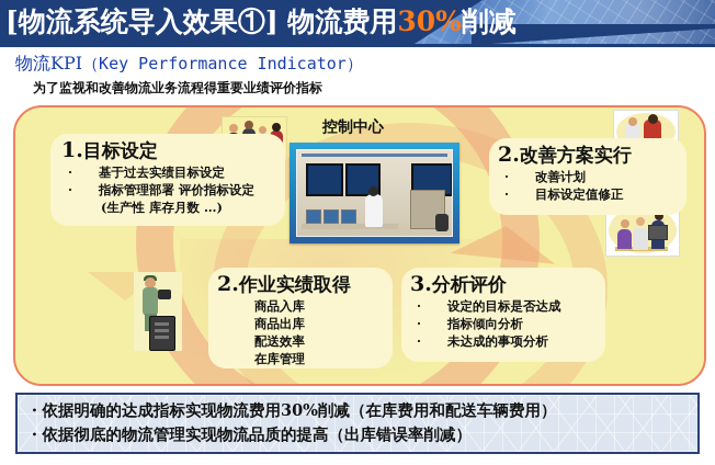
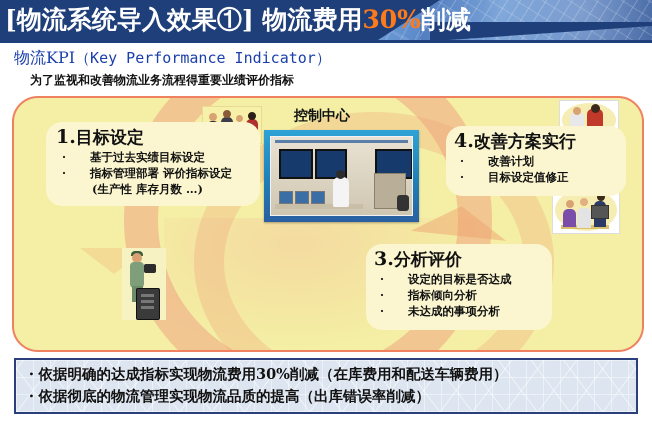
  [物流系统导入效果①] 物流费用30%削减
  物流KPI（Key Performance Indicator）
  为了监视和改善物流业务流程得重要业绩评价指标
  控制中心
  1.目标设定
  基于过去实绩目标设定
  指标管理部署 评价指标设定
  (生产性 库存月数 …)
- 2.改善方案实行
+ 4.改善方案实行
  改善计划
  目标设定值修正
- 2.作业实绩取得
- 商品入库
- 商品出库
- 配送效率
- 在库管理
  3.分析评价
  设定的目标是否达成
  指标倾向分析
  未达成的事项分析
  ・依据明确的达成指标实现物流费用30%削减（在库费用和配送车辆费用）
  ・依据彻底的物流管理实现物流品质的提高（出库错误率削减）
